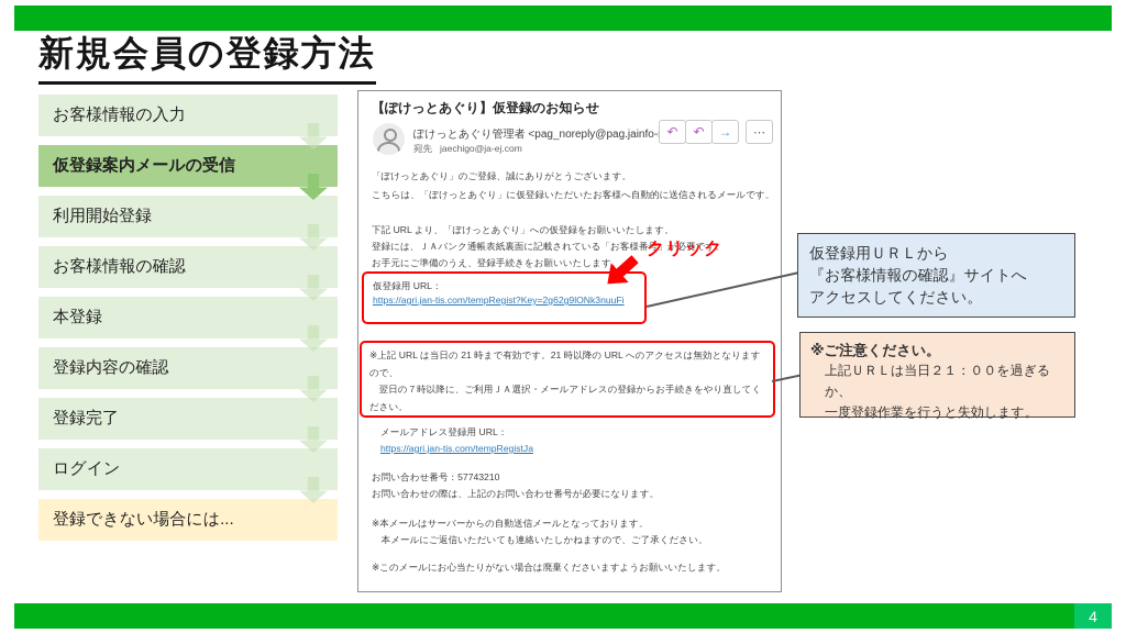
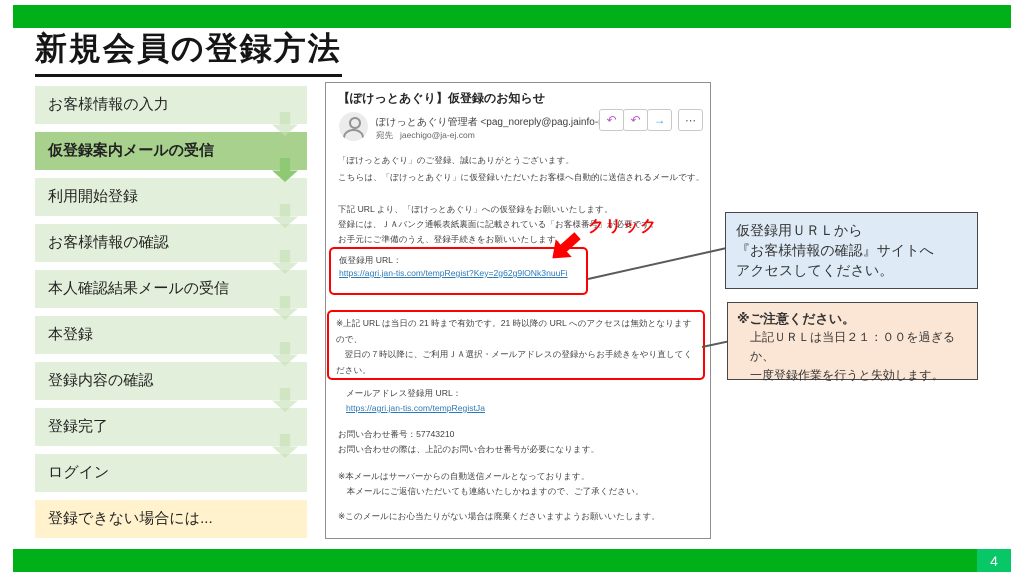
  4
  新規会員の登録方法
  お客様情報の入力
  仮登録案内メールの受信
  利用開始登録
  お客様情報の確認
+ 本人確認結果メールの受信
  本登録
  登録内容の確認
  登録完了
  ログイン
  登録できない場合には...
  【ぽけっとあぐり】仮登録のお知らせ
  ぽけっとあぐり管理者 <pag_noreply@pag.jainfo-
  宛先 jaechigo@ja-ej.com
  ↶
  ↶
  →
  ⋯
  「ぽけっとあぐり」のご登録、誠にありがとうございます。
  こちらは、「ぽけっとあぐり」に仮登録いただいたお客様へ自動的に送信されるメールです。
  下記 URL より、「ぽけっとあぐり」への仮登録をお願いいたします。
  登録には、ＪＡバンク通帳表紙裏面に記載されている「お客様番号」が必要です。
  お手元にご準備のうえ、登録手続きをお願いいたします。
  仮登録用 URL：
  https://agri.jan-tis.com/tempRegist?Key=2g62g9lONk3nuuFi
  ※上記 URL は当日の 21 時まで有効です。21 時以降の URL へのアクセスは無効となりますので、
  翌日の７時以降に、ご利用ＪＡ選択・メールアドレスの登録からお手続きをやり直してください。
  メールアドレス登録用 URL：
  https://agri.jan-tis.com/tempRegistJa
  お問い合わせ番号：57743210
  お問い合わせの際は、上記のお問い合わせ番号が必要になります。
  ※本メールはサーバーからの自動送信メールとなっております。
  本メールにご返信いただいても連絡いたしかねますので、ご了承ください。
  ※このメールにお心当たりがない場合は廃棄くださいますようお願いいたします。
  クリック
  仮登録用ＵＲＬから
  『お客様情報の確認』サイトへ
  アクセスしてください。
  ※ご注意ください。
  上記ＵＲＬは当日２１：００を過ぎるか、
  一度登録作業を行うと失効します。
